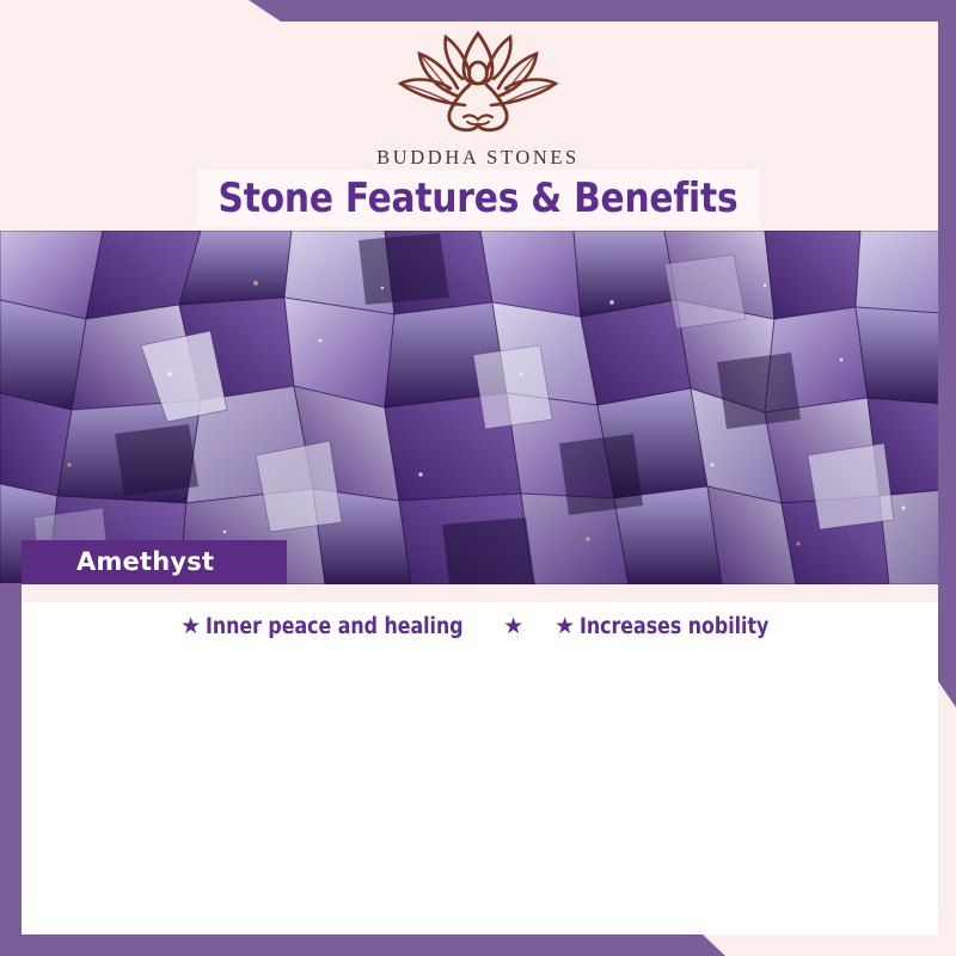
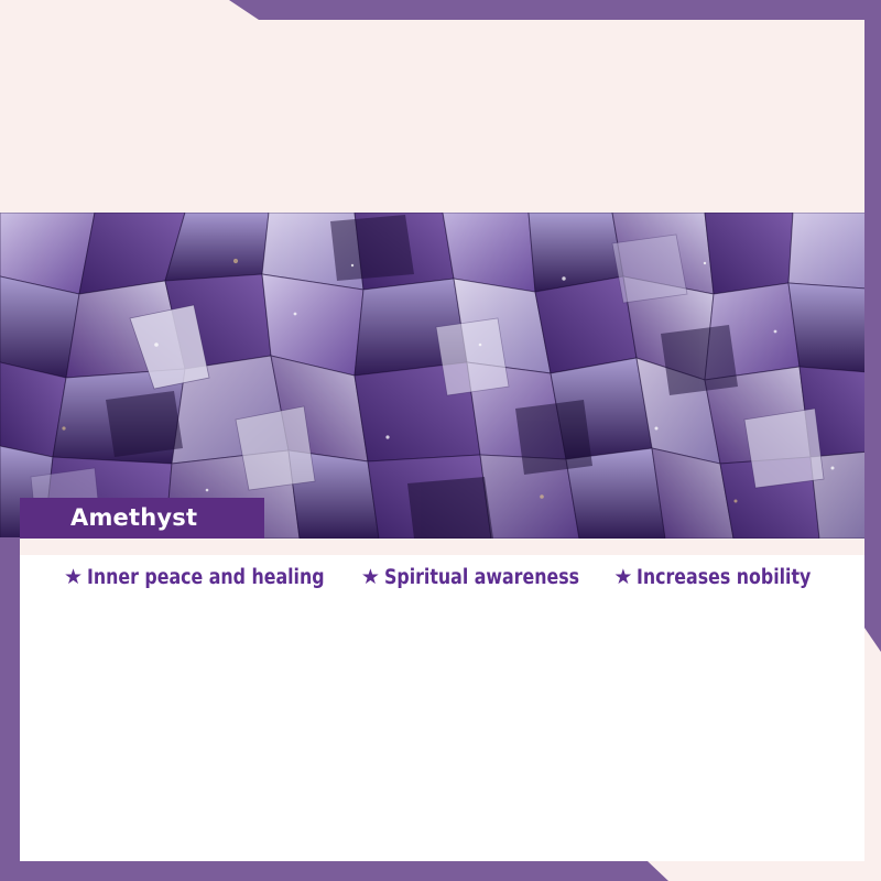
- BUDDHA STONES
- Stone Features & Benefits
  Amethyst
  ★
  Inner peace and healing
  ★
+ Spiritual awareness
  ★
  Increases nobility
